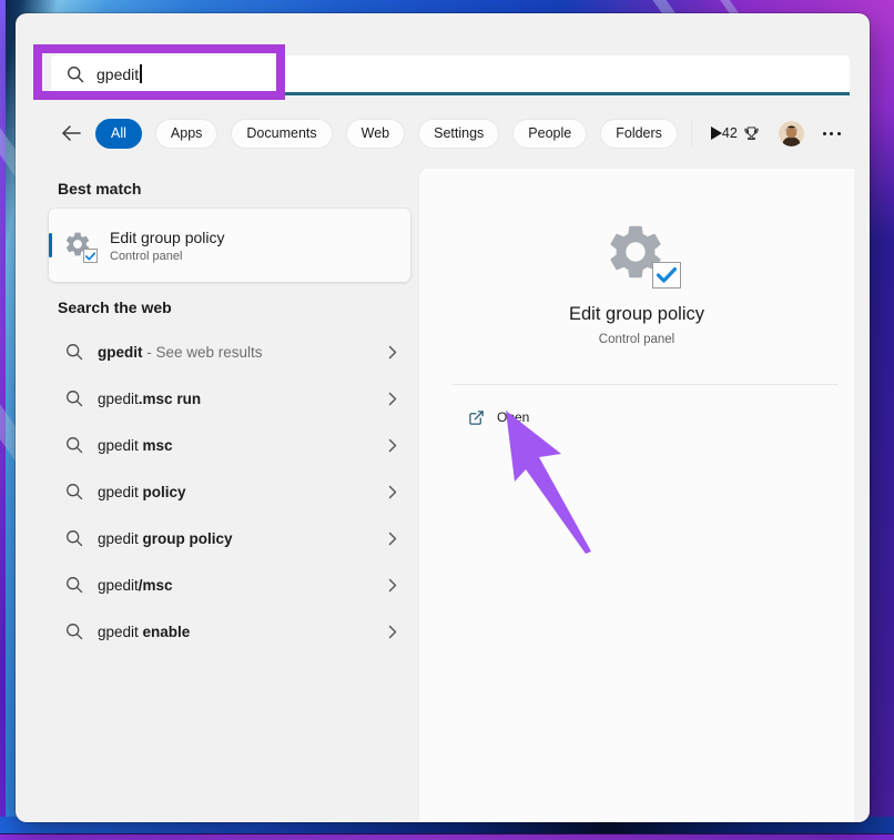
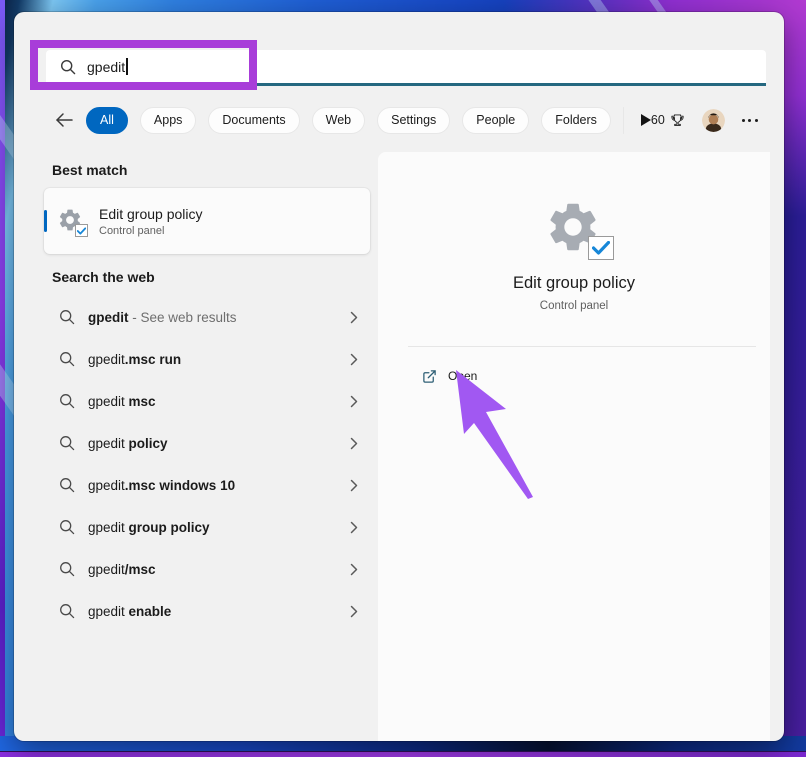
  gpedit
  All
  Apps
  Documents
  Web
  Settings
  People
  Folders
- 42
+ 60
  Best match
  Edit group policy
  Control panel
  Search the web
  gpedit - See web results
  gpedit.msc run
  gpedit msc
  gpedit policy
+ gpedit.msc windows 10
  gpedit group policy
  gpedit/msc
  gpedit enable
  Edit group policy
  Control panel
  Oen
